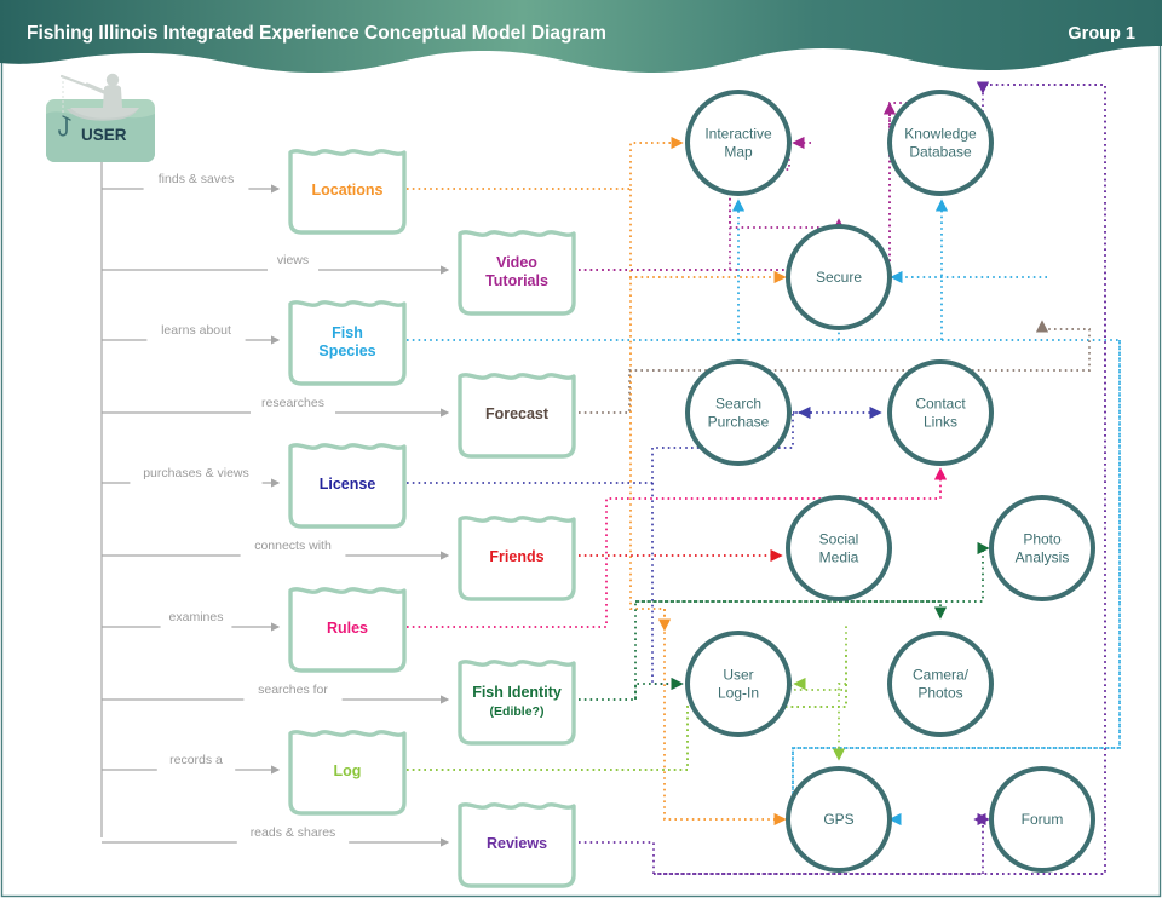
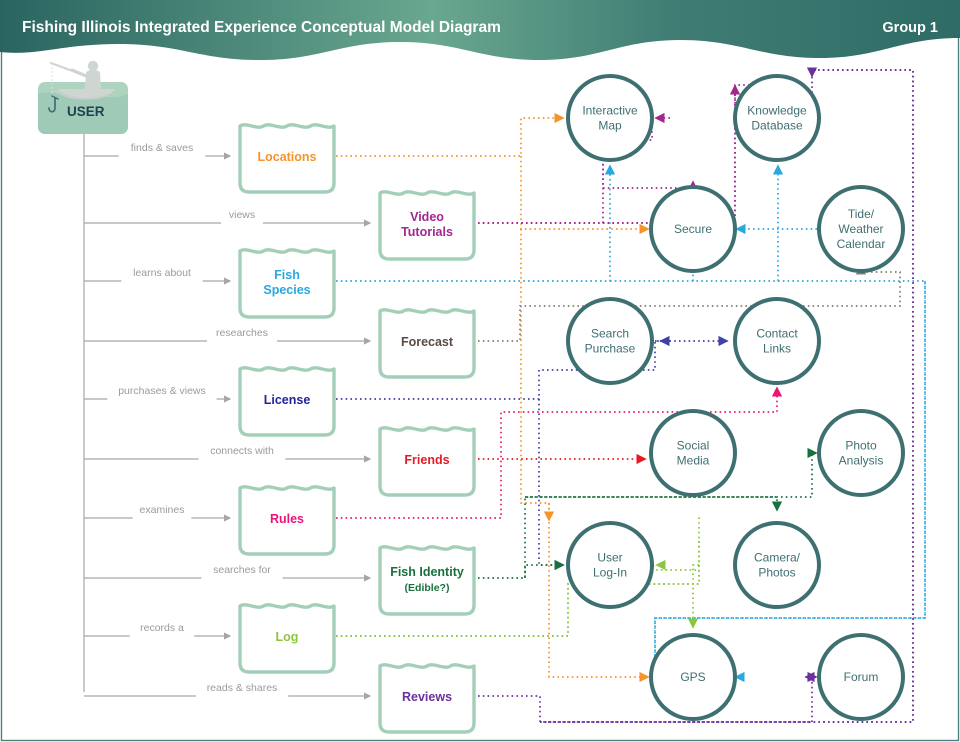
  Fishing Illinois Integrated Experience Conceptual Model Diagram
  Group 1
  USER
  finds & saves
  views
  learns about
  researches
  purchases & views
  connects with
  examines
  searches for
  records a
  reads & shares
  Locations
  Video
  Tutorials
  Fish
  Species
  Forecast
  License
  Friends
  Rules
  Fish Identity
  (Edible?)
  Log
  Reviews
  Interactive
  Map
  Knowledge
  Database
  Secure
+ Tide/
+ Weather
+ Calendar
  Search
  Purchase
  Contact
  Links
  Social
  Media
  Photo
  Analysis
  User
  Log-In
  Camera/
  Photos
  GPS
  Forum
